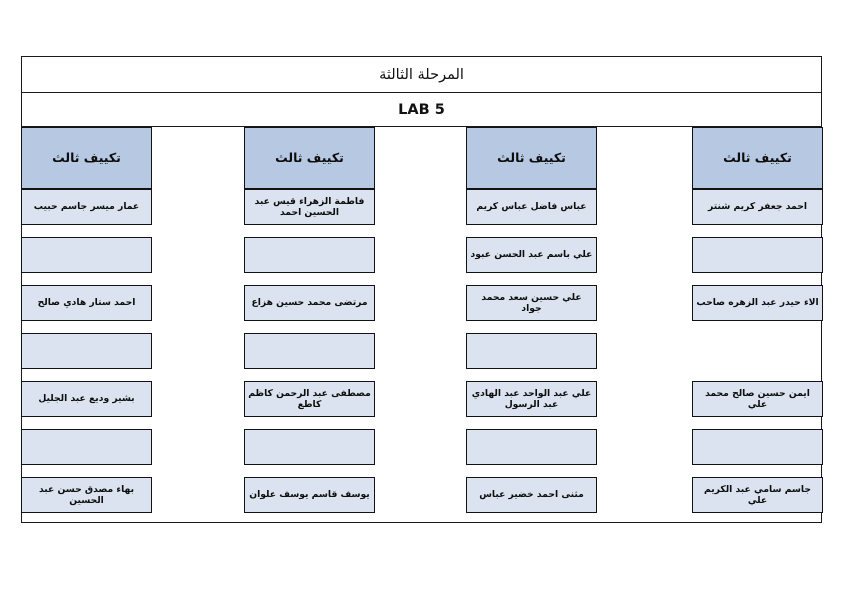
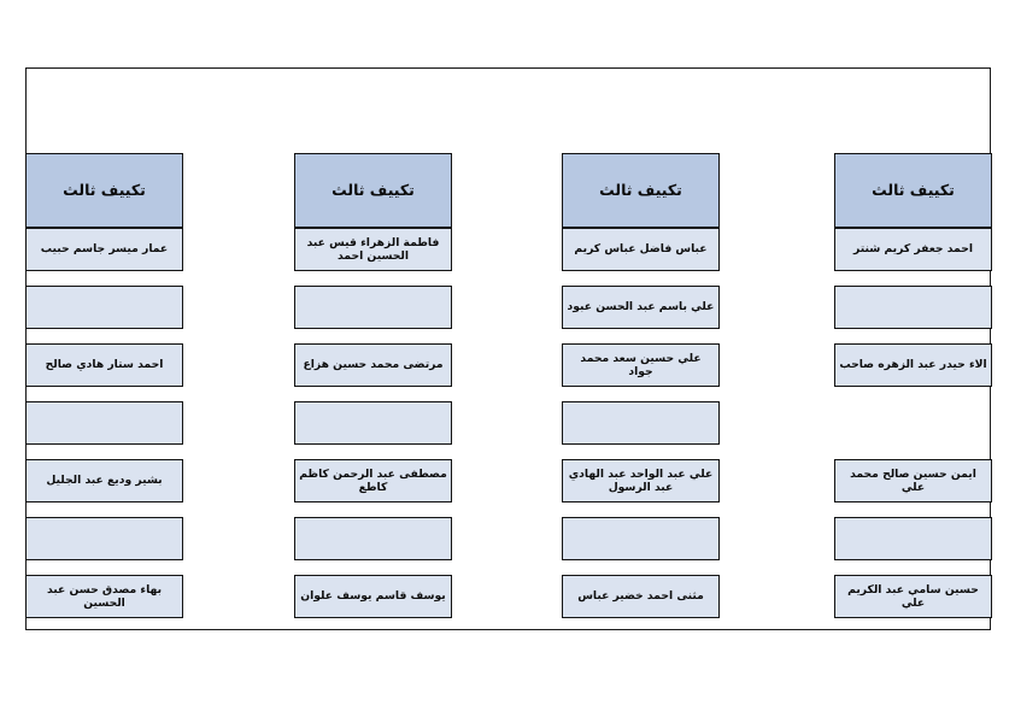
- المرحلة الثالثة
- LAB 5
  تكييف ثالث
  احمد جعفر كريم شنتر
  الاء حيدر عبد الزهره صاحب
  ايمن حسين صالح محمد علي
- جاسم سامي عبد الكريم علي
+ حسين سامي عبد الكريم علي
  تكييف ثالث
  عباس فاضل عباس كريم
  علي باسم عبد الحسن عبود
  علي حسين سعد محمد جواد
  علي عبد الواحد عبد الهادي عبد الرسول
  مثنى احمد خضير عباس
  تكييف ثالث
  فاطمة الزهراء قيس عبد الحسين احمد
  مرتضى محمد حسين هزاع
  مصطفى عبد الرحمن كاظم كاطع
  يوسف قاسم يوسف علوان
  تكييف ثالث
  عمار ميسر جاسم حبيب
  احمد ستار هادي صالح
  بشير وديع عبد الجليل
  بهاء مصدق حسن عبد الحسين
